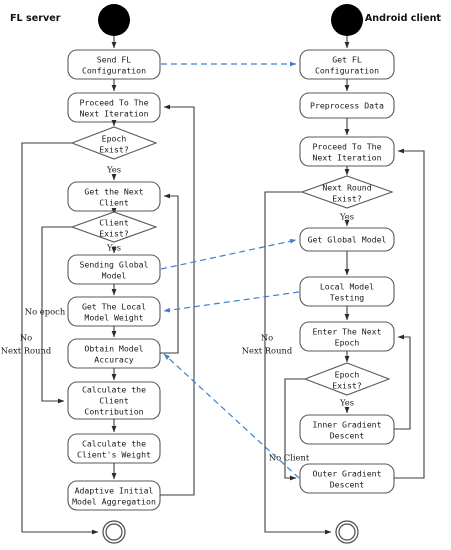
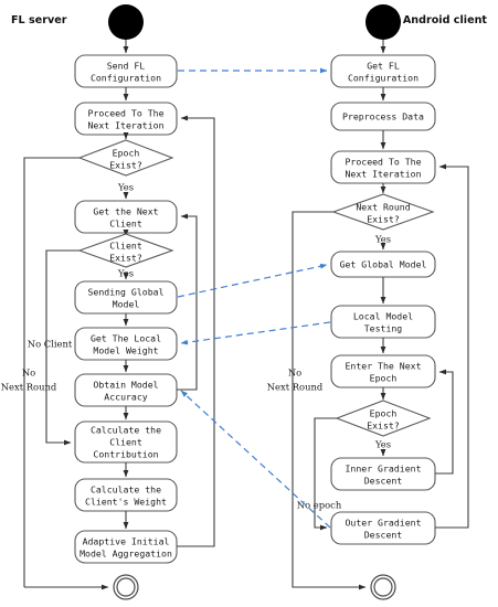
  Send FL
  Configuration
  Proceed To The
  Next Iteration
  Epoch
  Exist?
  Yes
  Get the Next
  Client
  Client
  Exist?
  Yes
- No epoch
+ No Client
  No
  Next Round
  Sending Global
  Model
  Get The Local
  Model Weight
  Obtain Model
  Accuracy
  Calculate the
  Client
  Contribution
  Calculate the
  Client's Weight
  Adaptive Initial
  Model Aggregation
  Get FL
  Configuration
  Preprocess Data
  Proceed To The
  Next Iteration
  Next Round
  Exist?
  Yes
  No
  Next Round
  Get Global Model
  Local Model
  Testing
  Enter The Next
  Epoch
  Epoch
  Exist?
  Yes
- No Client
+ No epoch
  Inner Gradient
  Descent
  Outer Gradient
  Descent
  FL server
  Android client
